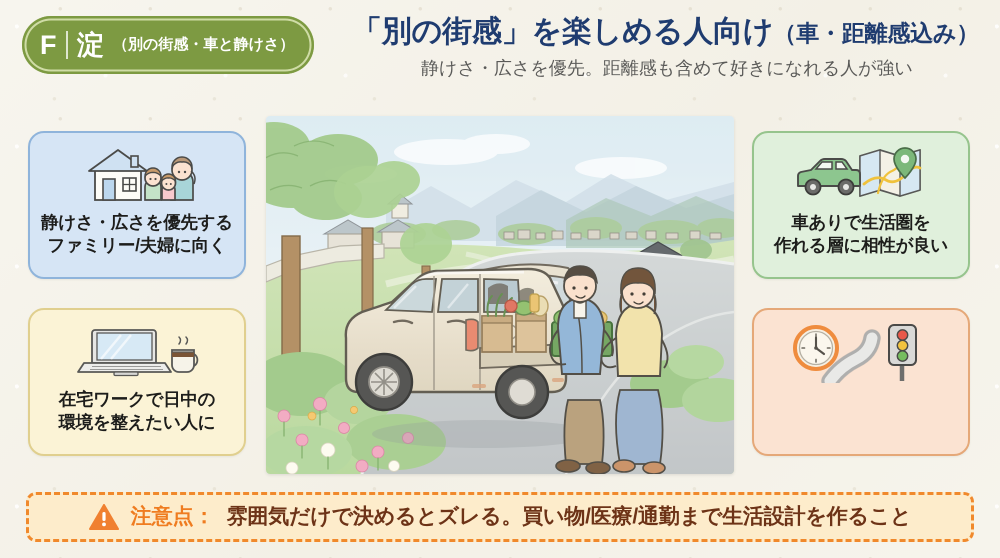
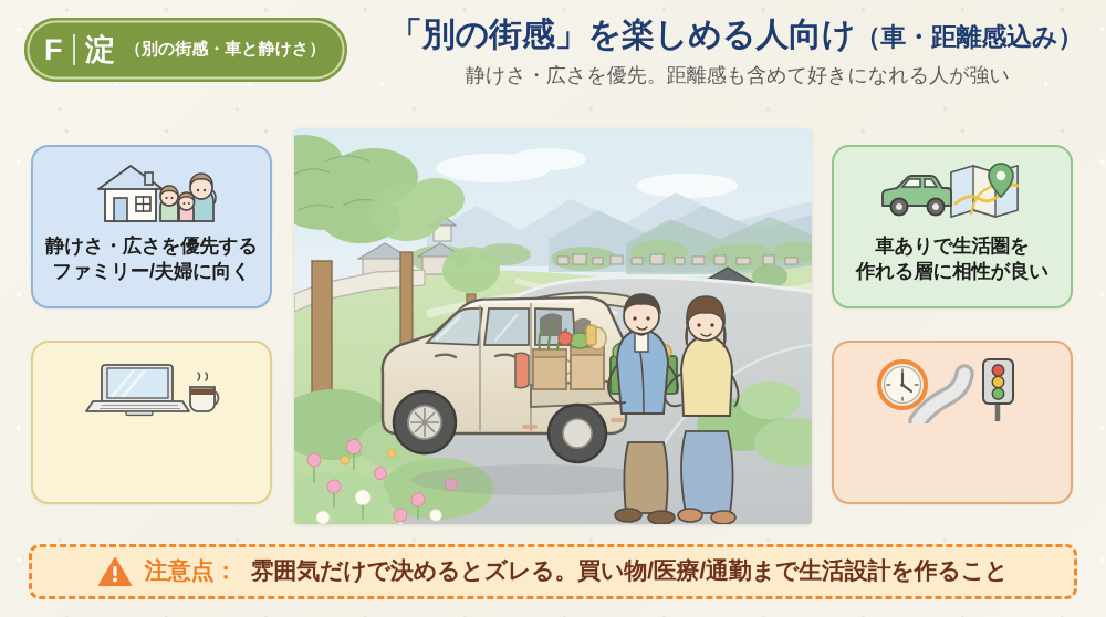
  F
  淀
  （別の街感・車と静けさ）
  「別の街感」を楽しめる人向け（車・距離感込み）
  静けさ・広さを優先。距離感も含めて好きになれる人が強い
  静けさ・広さを優先する
  ファミリー/夫婦に向く
- 在宅ワークで日中の
- 環境を整えたい人に
  車ありで生活圏を
  作れる層に相性が良い
  注意点：
  雰囲気だけで決めるとズレる。買い物/医療/通勤まで生活設計を作ること
